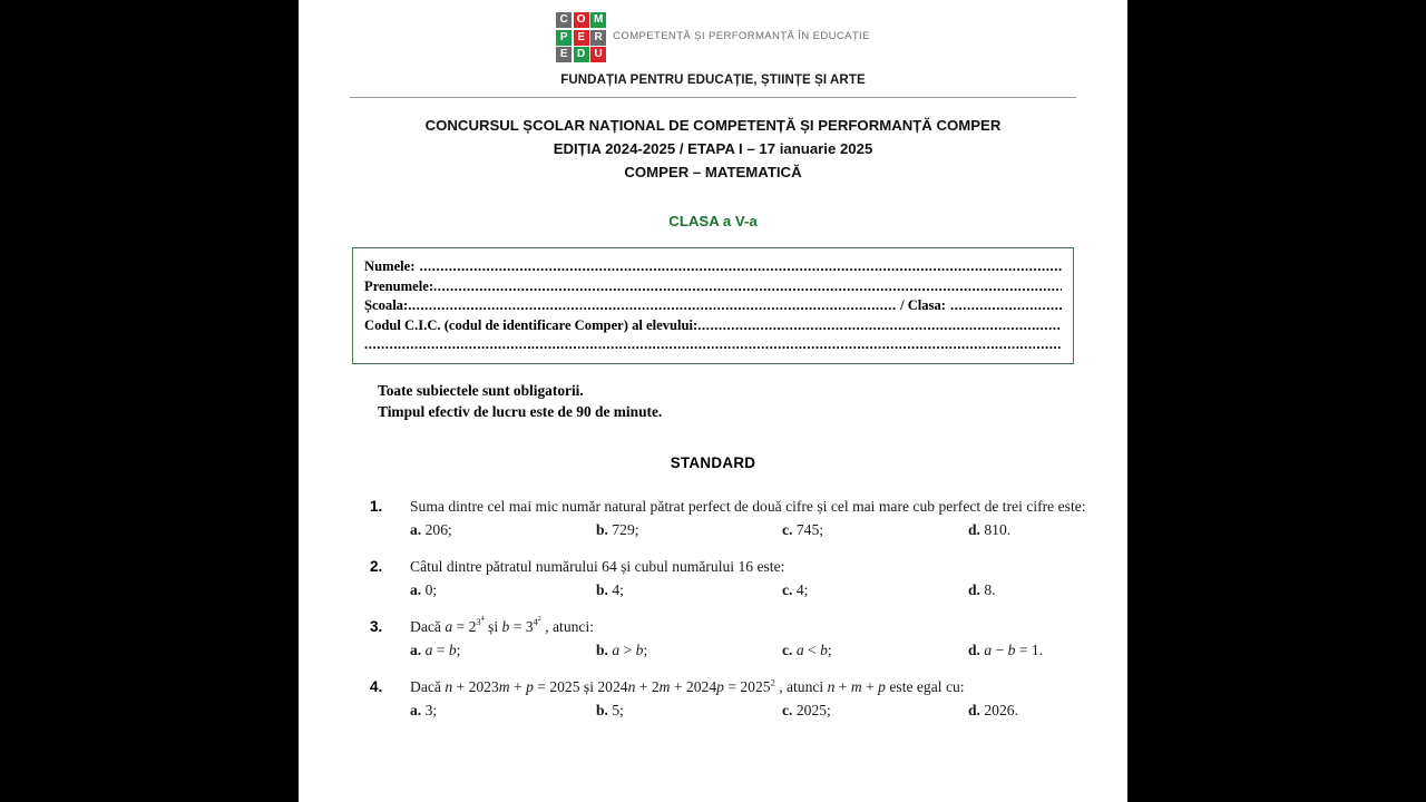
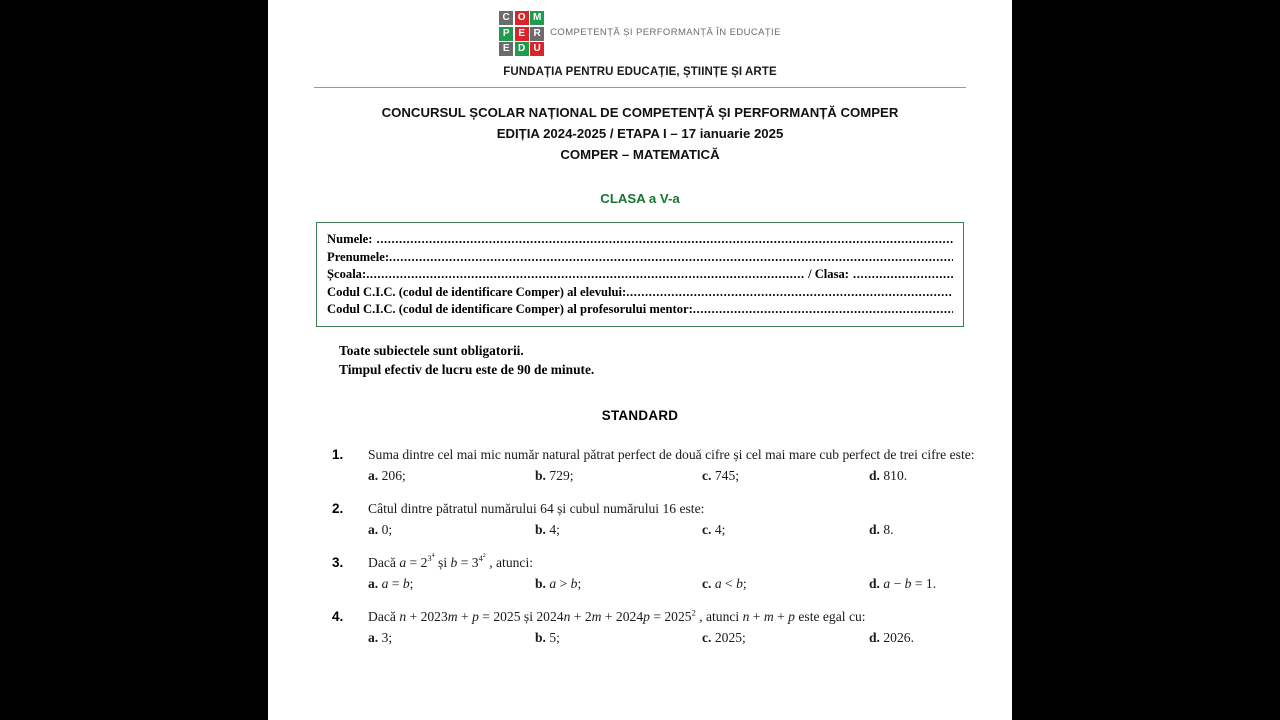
  C
  O
  M
  P
  E
  R
  E
  D
  U
  COMPETENȚĂ ȘI PERFORMANȚĂ ÎN EDUCAȚIE
  FUNDAȚIA PENTRU EDUCAȚIE, ȘTIINȚE ȘI ARTE
  CONCURSUL ȘCOLAR NAȚIONAL DE COMPETENȚĂ ȘI PERFORMANȚĂ COMPER
  EDIȚIA 2024-2025 / ETAPA I – 17 ianuarie 2025
  COMPER – MATEMATICĂ
  CLASA a V-a
  Numele:
  Prenumele:
  Școala:
  / Clasa:
  Codul C.I.C. (codul de identificare Comper) al elevului:
+ Codul C.I.C. (codul de identificare Comper) al profesorului mentor:
  Toate subiectele sunt obligatorii.
  Timpul efectiv de lucru este de 90 de minute.
  STANDARD
  1.
  Suma dintre cel mai mic număr natural pătrat perfect de două cifre și cel mai mare cub perfect de trei cifre este:
  a. 206;
  b. 729;
  c. 745;
  d. 810.
  2.
  Câtul dintre pătratul numărului 64 și cubul numărului 16 este:
  a. 0;
  b. 4;
  c. 4;
  d. 8.
  3.
  Dacă a = 23 și b = 34 , atunci:
  a. a = b;
  b. a > b;
  c. a < b;
  d. a − b = 1.
  4.
  Dacă n + 2023m + p = 2025 și 2024n + 2m + 2024p = 20252 , atunci n + m + p este egal cu:
  a. 3;
  b. 5;
  c. 2025;
  d. 2026.
